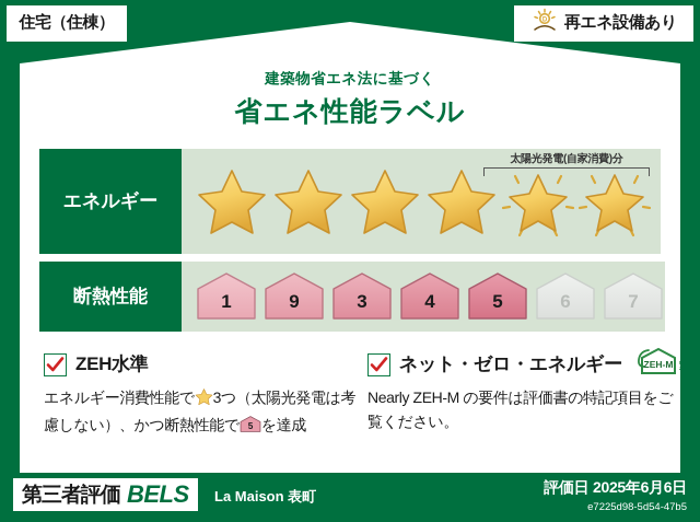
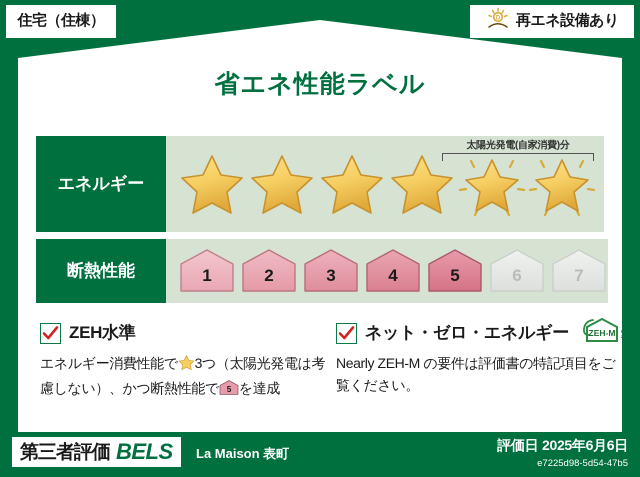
  住宅（住棟）
  再エネ設備あり
- 建築物省エネ法に基づく
  省エネ性能ラベル
  エネルギー
  太陽光発電(自家消費)分
  断熱性能
  1
- 9
+ 2
  3
  4
  5
  6
  7
  ZEH水準
  エネルギー消費性能で 3つ（太陽光発電は考慮しない）、かつ断熱性能で
  5
  を達成
  ネット・ゼロ・エネルギー
  ZEH-M
  Nearly ZEH-M の要件は評価書の特記項目をご覧ください。
  第三者評価
  BELS
  La Maison 表町
  評価日 2025年6月6日
  e7225d98-5d54-47b5
